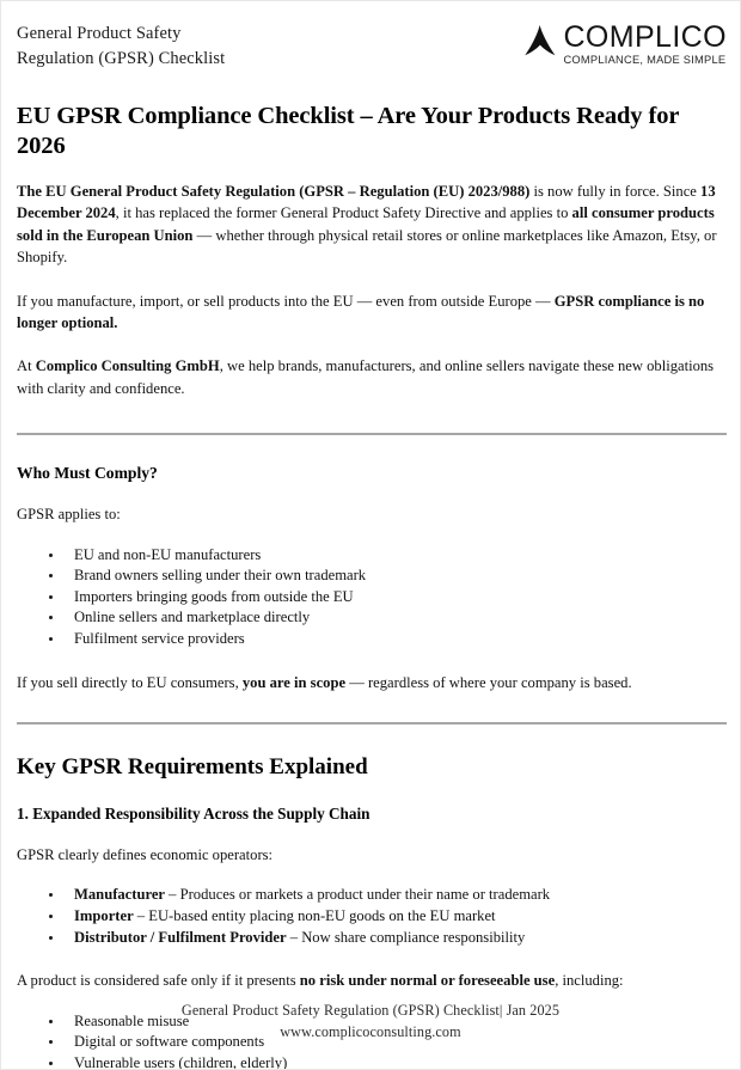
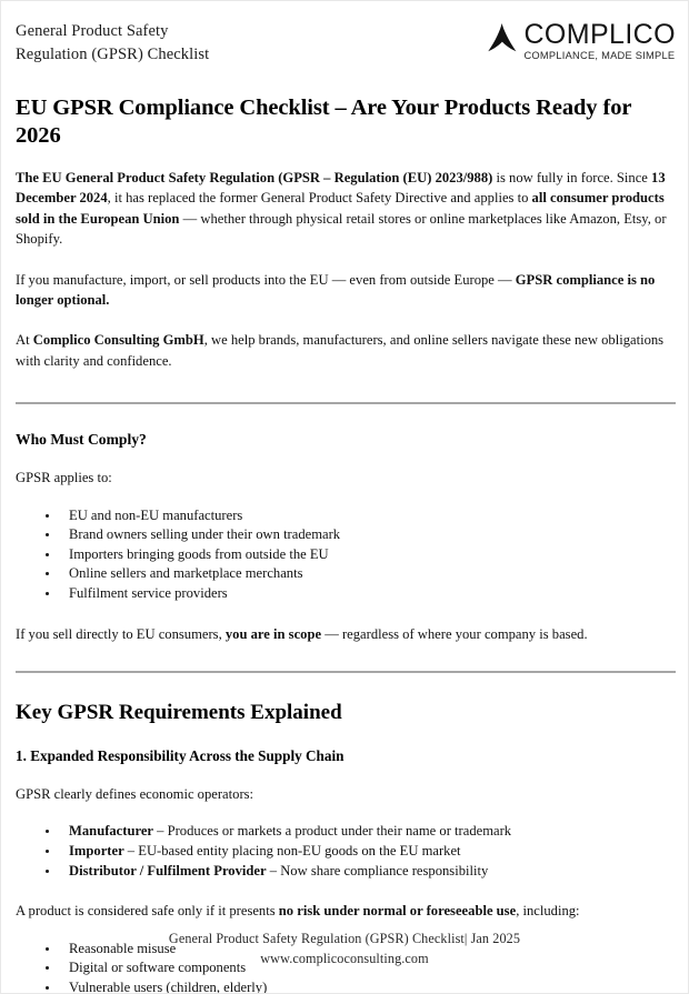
  General Product Safety
  Regulation (GPSR) Checklist
  COMPLICO
  COMPLIANCE, MADE SIMPLE
  EU GPSR Compliance Checklist – Are Your Products Ready for 2026
  The EU General Product Safety Regulation (GPSR – Regulation (EU) 2023/988) is now fully in force. Since 13 December 2024, it has replaced the former General Product Safety Directive and applies to all consumer products sold in the European Union — whether through physical retail stores or online marketplaces like Amazon, Etsy, or Shopify.
  If you manufacture, import, or sell products into the EU — even from outside Europe — GPSR compliance is no longer optional.
  At Complico Consulting GmbH, we help brands, manufacturers, and online sellers navigate these new obligations with clarity and confidence.
  Who Must Comply?
  GPSR applies to:
  EU and non-EU manufacturers
  Brand owners selling under their own trademark
  Importers bringing goods from outside the EU
- Online sellers and marketplace directly
+ Online sellers and marketplace merchants
  Fulfilment service providers
  If you sell directly to EU consumers, you are in scope — regardless of where your company is based.
  Key GPSR Requirements Explained
  1. Expanded Responsibility Across the Supply Chain
  GPSR clearly defines economic operators:
  Manufacturer – Produces or markets a product under their name or trademark
  Importer – EU-based entity placing non-EU goods on the EU market
  Distributor / Fulfilment Provider – Now share compliance responsibility
  A product is considered safe only if it presents no risk under normal or foreseeable use, including:
  Reasonable misuse
  Digital or software components
  Vulnerable users (children, elderly)
  General Product Safety Regulation (GPSR) Checklist| Jan 2025
  www.complicoconsulting.com
